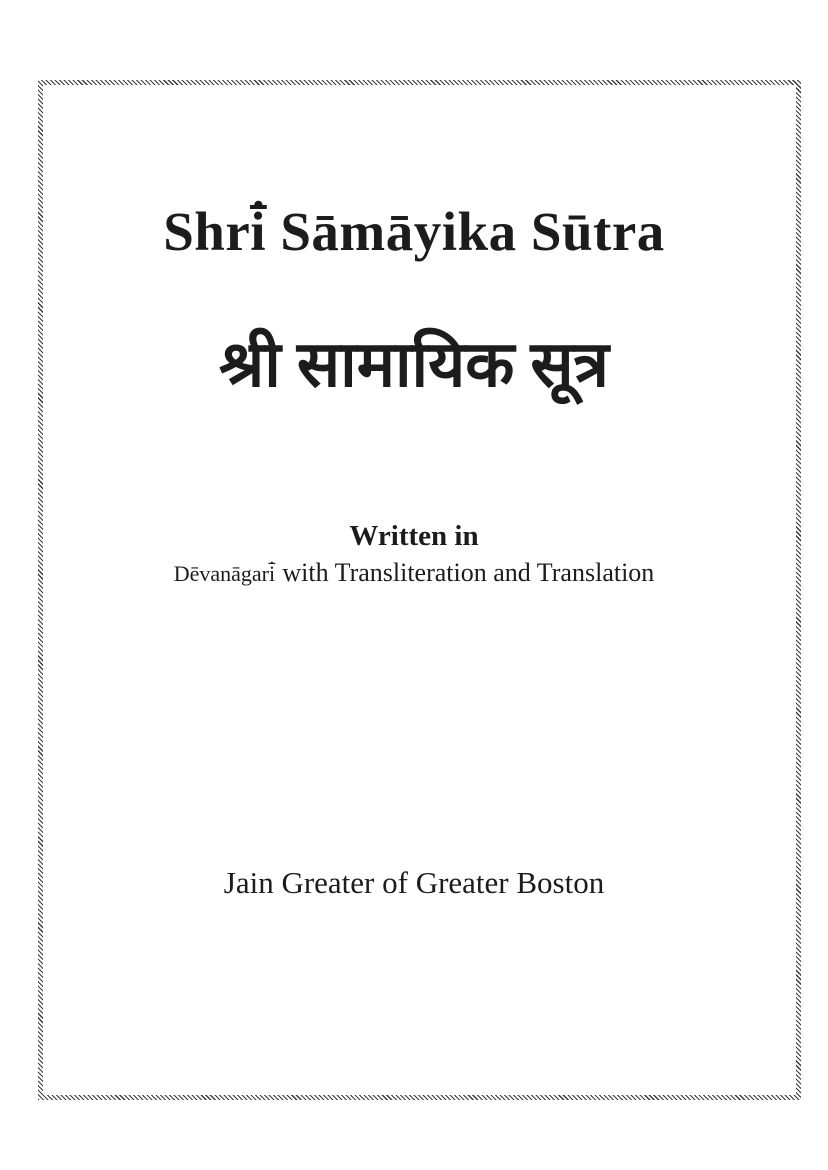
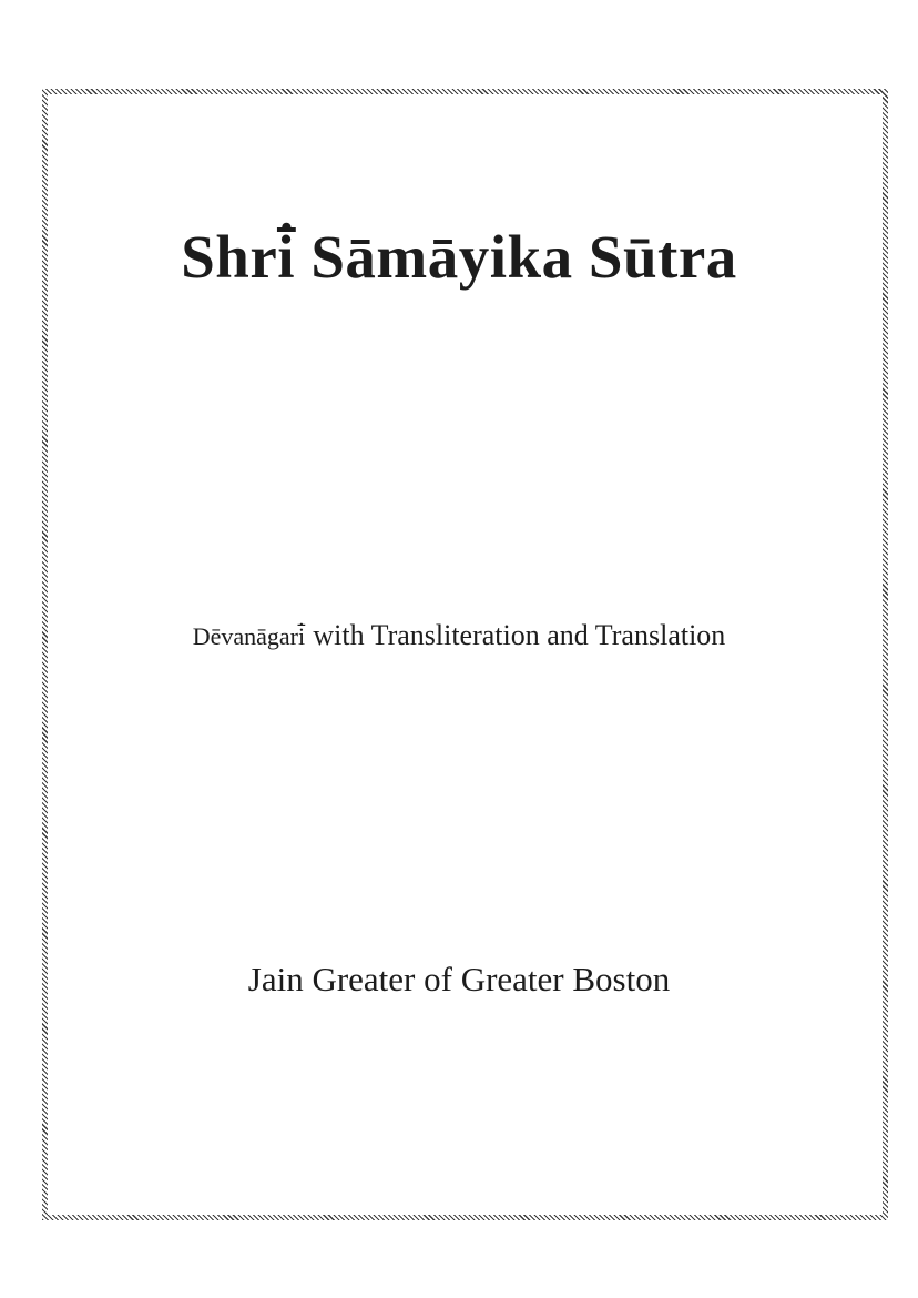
  Shri̇̄ Sāmāyika Sūtra
- श्री सामायिक सूत्र
- Written in
  Dēvanāgari̇̄ with Transliteration and Translation
  Jain Greater of Greater Boston
